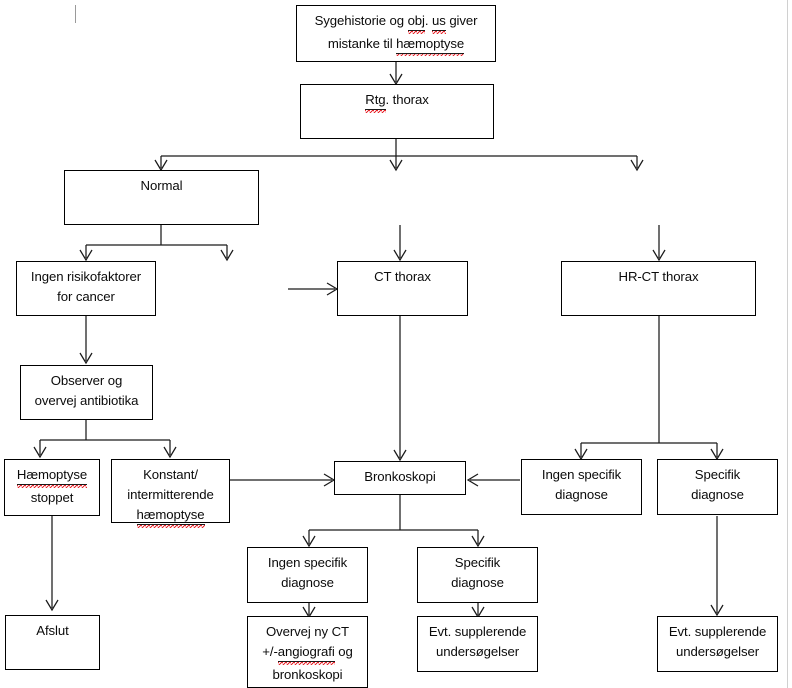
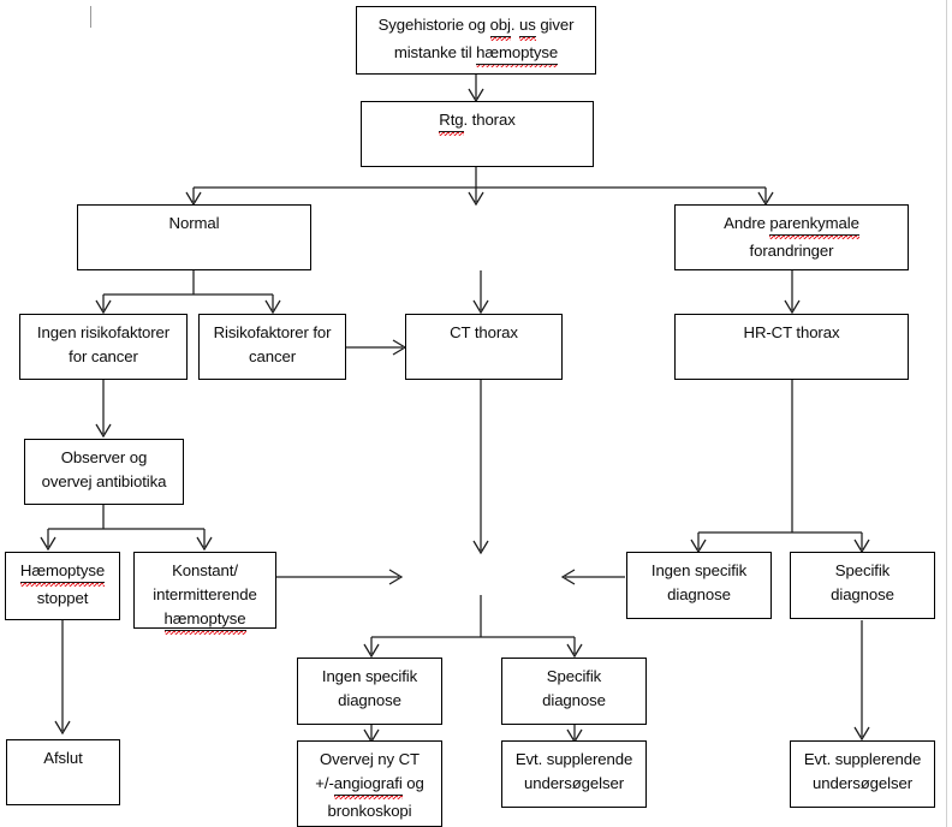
  Sygehistorie og obj. us giver
  mistanke til hæmoptyse
  Rtg. thorax
  Normal
+ Andre parenkymale
+ forandringer
  Ingen risikofaktorer
  for cancer
+ Risikofaktorer for
+ cancer
  CT thorax
  HR-CT thorax
  Observer og
  overvej antibiotika
  Hæmoptyse
  stoppet
  Konstant/
  intermitterende
  hæmoptyse
- Bronkoskopi
  Ingen specifik
  diagnose
  Specifik
  diagnose
  Ingen specifik
  diagnose
  Specifik
  diagnose
  Afslut
  Overvej ny CT
  +/-angiografi og
  bronkoskopi
  Evt. supplerende
  undersøgelser
  Evt. supplerende
  undersøgelser
